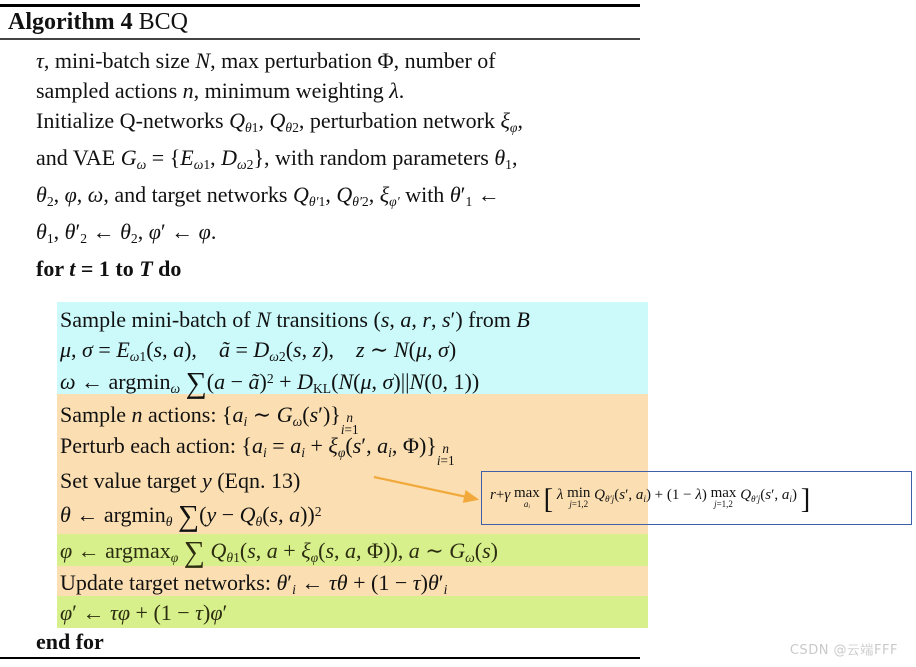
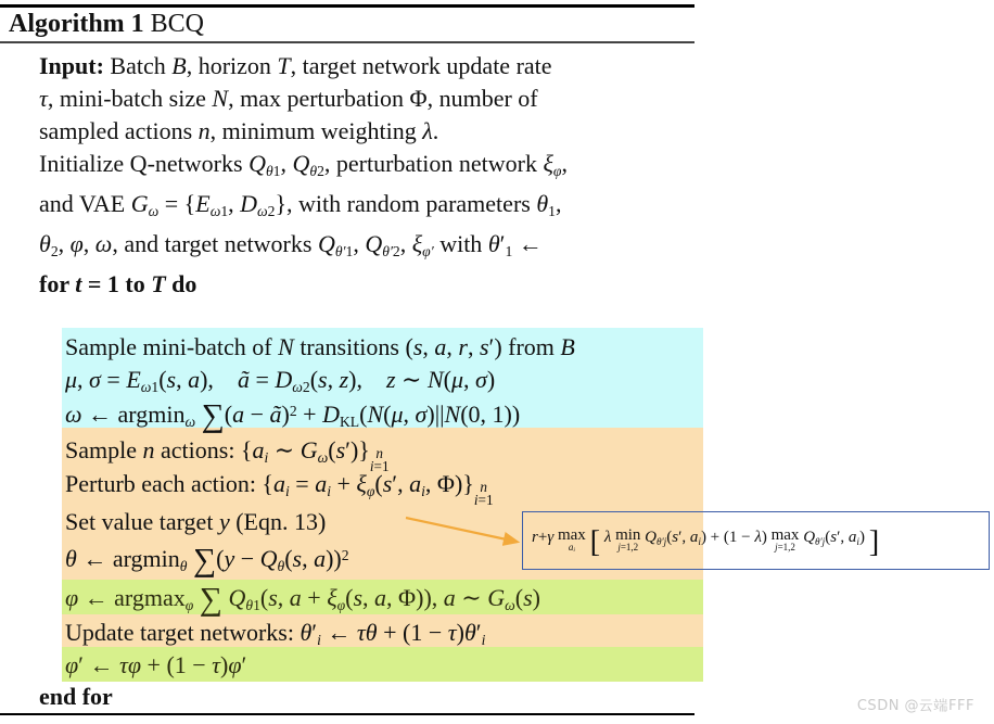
- Algorithm 4 BCQ
+ Algorithm 1 BCQ
+ Input: Batch B, horizon T, target network update rate
  τ, mini-batch size N, max perturbation Φ, number of
  sampled actions n, minimum weighting λ.
  Initialize Q-networks Qθ1, Qθ2, perturbation network ξφ,
  and VAE Gω = {Eω1, Dω2}, with random parameters θ1,
  θ2, φ, ω, and target networks Qθ′1, Qθ′2, ξφ′ with θ′1 ←
- θ1, θ′2 ← θ2, φ′ ← φ.
  for t = 1 to T do
  Sample mini-batch of N transitions (s, a, r, s′) from B
  μ, σ = Eω1(s, a), ã = Dω2(s, z), z ∼ N(μ, σ)
  ω ← argminω ∑(a − ã)2 + DKL(N(μ, σ)||N(0, 1))
  Sample n actions: {ai ∼ Gω(s′)}
  n
  i=1
  Perturb each action: {ai = ai + ξφ(s′, ai, Φ)}
  n
  i=1
  Set value target y (Eqn. 13)
  θ ← argminθ ∑(y − Qθ(s, a))2
  φ ← argmaxφ ∑ Qθ1(s, a + ξφ(s, a, Φ)), a ∼ Gω(s)
  Update target networks: θ′i ← τθ + (1 − τ)θ′i
  φ′ ← τφ + (1 − τ)φ′
  end for
  r+γ
  max
  [ λ
  min
  j=1,2
  Qθ′j(s′, ai) + (1 − λ)
  max
  j=1,2
  Qθ′j(s′, ai) ]
  CSDN @云端FFF
